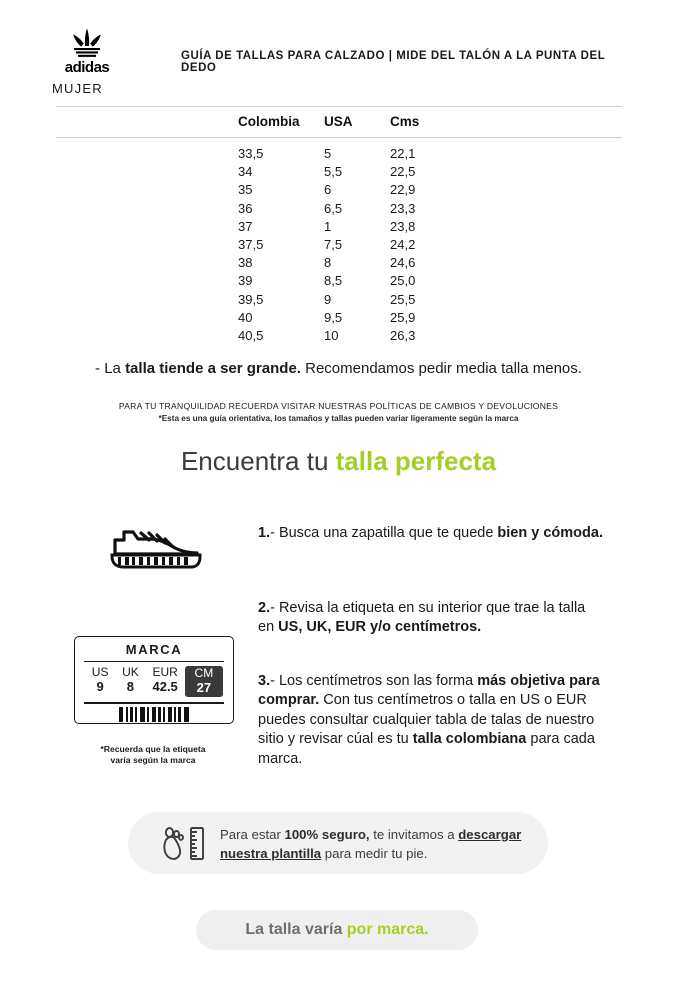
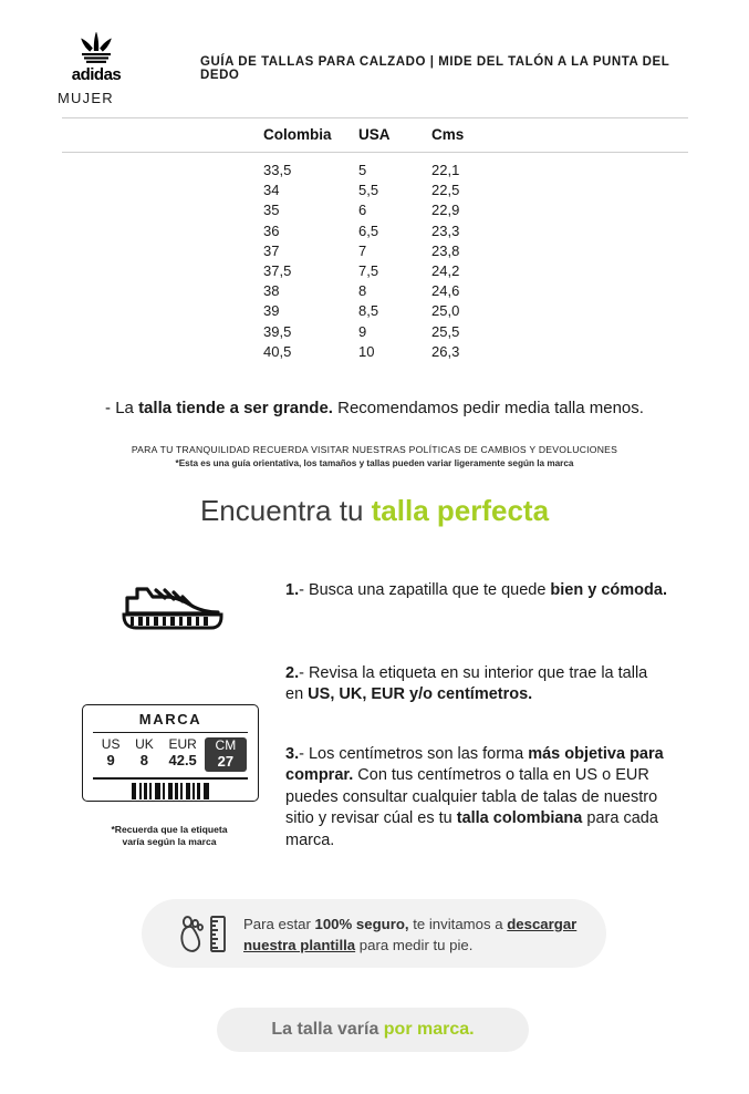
  adidas
  MUJER
  GUÍA DE TALLAS PARA CALZADO | MIDE DEL TALÓN A LA PUNTA DEL DEDO
  Colombia
  USA
  Cms
  33,5
  5
  22,1
  34
  5,5
  22,5
  35
  6
  22,9
  36
  6,5
  23,3
  37
- 1
+ 7
  23,8
  37,5
  7,5
  24,2
  38
  8
  24,6
  39
  8,5
  25,0
  39,5
  9
  25,5
- 40
- 9,5
- 25,9
  40,5
  10
  26,3
  - La talla tiende a ser grande. Recomendamos pedir media talla menos.
  PARA TU TRANQUILIDAD RECUERDA VISITAR NUESTRAS POLÍTICAS DE CAMBIOS Y DEVOLUCIONES
  *Esta es una guía orientativa, los tamaños y tallas pueden variar ligeramente según la marca
  Encuentra tu talla perfecta
  1.- Busca una zapatilla que te quede bien y cómoda.
  2.- Revisa la etiqueta en su interior que trae la talla en US, UK, EUR y/o centímetros.
  MARCA
  US
  9
  UK
  8
  EUR
  42.5
  CM
  27
  *Recuerda que la etiqueta
  varía según la marca
  3.- Los centímetros son las forma más objetiva para comprar. Con tus centímetros o talla en US o EUR puedes consultar cualquier tabla de talas de nuestro sitio y revisar cúal es tu talla colombiana para cada marca.
  Para estar 100% seguro, te invitamos a descargar nuestra plantilla para medir tu pie.
  La talla varía por marca.
